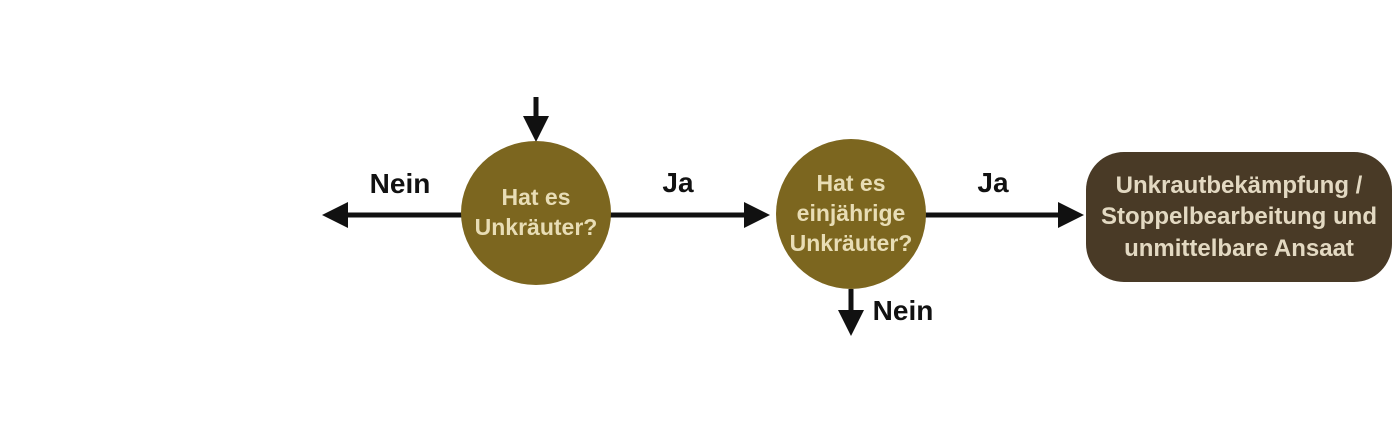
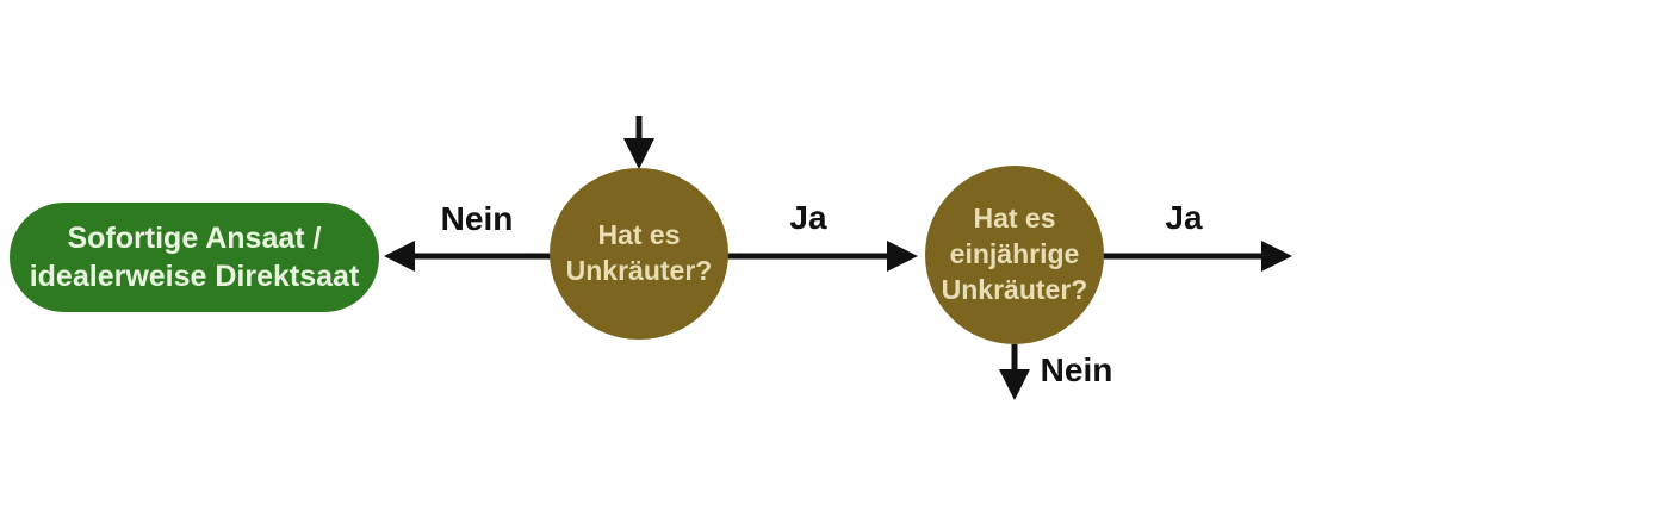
  Hat es
  Unkräuter?
+ Sofortige Ansaat /
+ idealerweise Direktsaat
  Hat es
  einjährige
  Unkräuter?
- Unkrautbekämpfung /
- Stoppelbearbeitung und
- unmittelbare Ansaat
  Nein
  Ja
  Ja
  Nein
